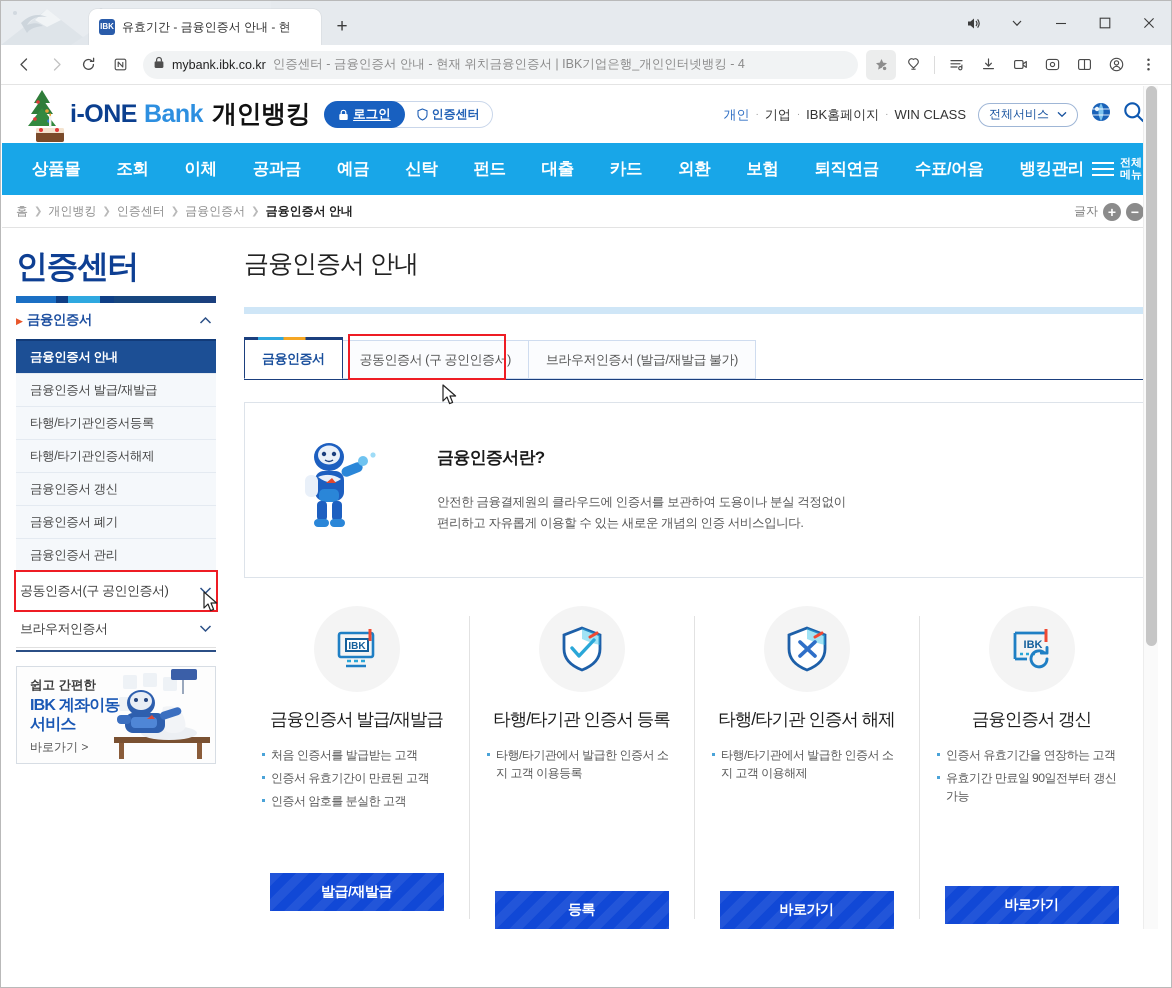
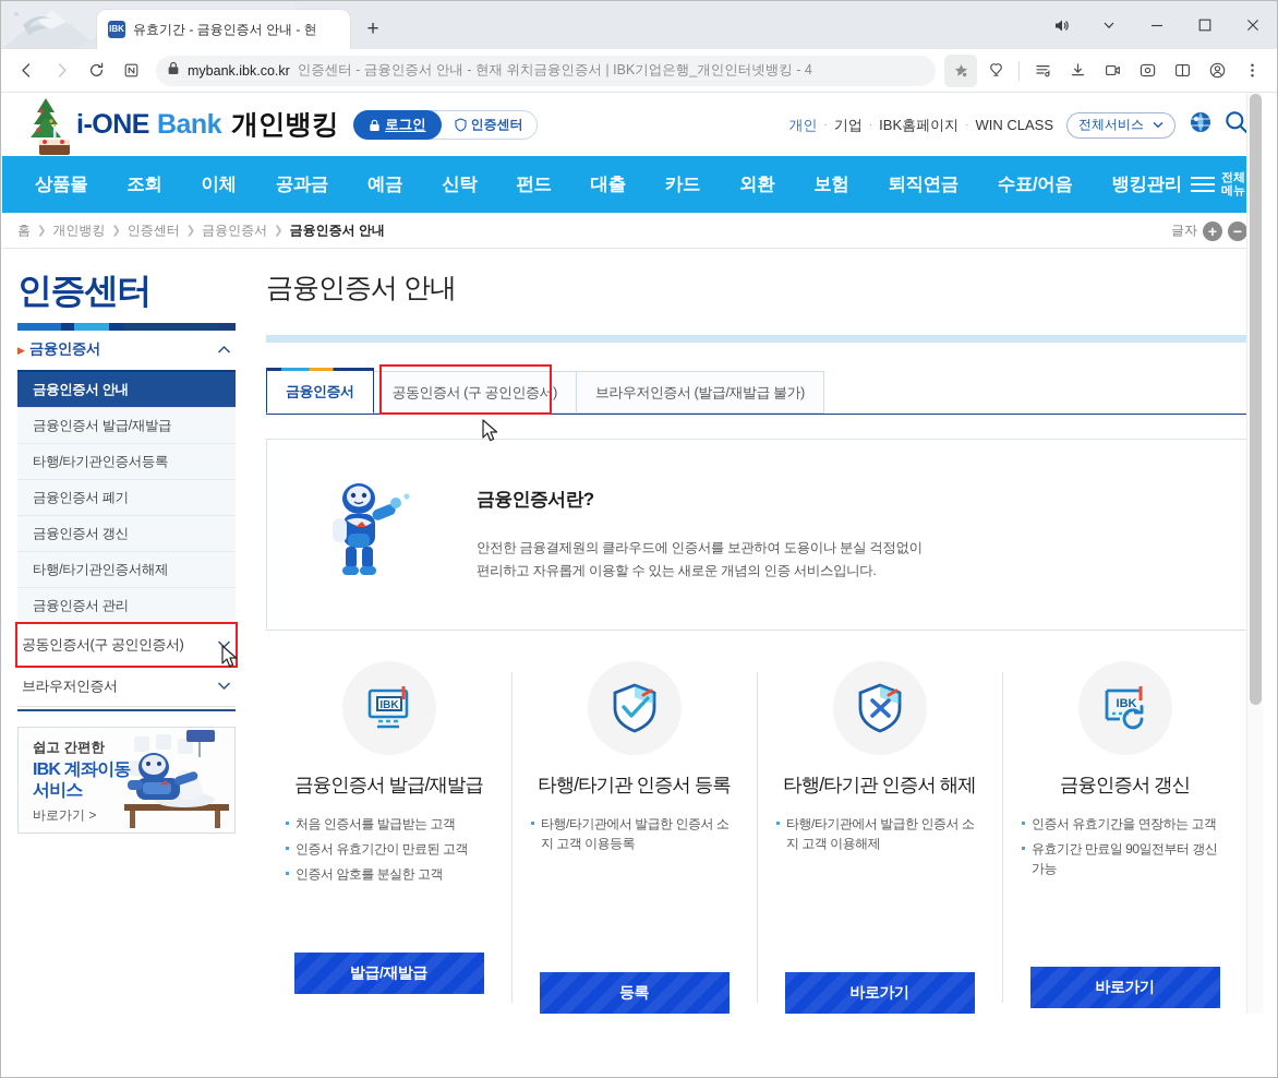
  IBK
  유효기간 - 금융인증서 안내 - 현
  +
  mybank.ibk.co.kr
  인증센터 - 금융인증서 안내 - 현재 위치금융인증서 | IBK기업은행_개인인터넷뱅킹 - 4
  i
  -ONE
  Bank
  개인뱅킹
  로그인
  인증센터
  개인
  ·
  기업
  ·
  IBK홈페이지
  ·
  WIN CLASS
  전체서비스
  상품몰
  조회
  이체
  공과금
  예금
  신탁
  펀드
  대출
  카드
  외환
  보험
  퇴직연금
  수표/어음
  뱅킹관리
  전체
  메뉴
  홈
  ❯
  개인뱅킹
  ❯
  인증센터
  ❯
  금융인증서
  ❯
  금융인증서 안내
  글자
  +
  −
  인증센터
  ▶
  금융인증서
  금융인증서 안내
  금융인증서 발급/재발급
  타행/타기관인증서등록
- 타행/타기관인증서해제
+ 금융인증서 폐기
  금융인증서 갱신
- 금융인증서 폐기
+ 타행/타기관인증서해제
  금융인증서 관리
  공동인증서(구 공인인증서)
  브라우저인증서
  쉽고 간편한
  IBK 계좌이동
  서비스
  바로가기 >
  금융인증서 안내
  금융인증서
  공동인증서 (구 공인인증서)
  브라우저인증서 (발급/재발급 불가)
  금융인증서란?
  안전한 금융결제원의 클라우드에 인증서를 보관하여 도용이나 분실 걱정없이
  편리하고 자유롭게 이용할 수 있는 새로운 개념의 인증 서비스입니다.
  IBK
  금융인증서 발급/재발급
  처음 인증서를 발급받는 고객
  인증서 유효기간이 만료된 고객
  인증서 암호를 분실한 고객
  발급/재발급
  타행/타기관 인증서 등록
  타행/타기관에서 발급한 인증서 소지 고객 이용등록
  등록
  타행/타기관 인증서 해제
  타행/타기관에서 발급한 인증서 소지 고객 이용해제
  바로가기
  IBK
  금융인증서 갱신
  인증서 유효기간을 연장하는 고객
  유효기간 만료일 90일전부터 갱신가능
  바로가기
